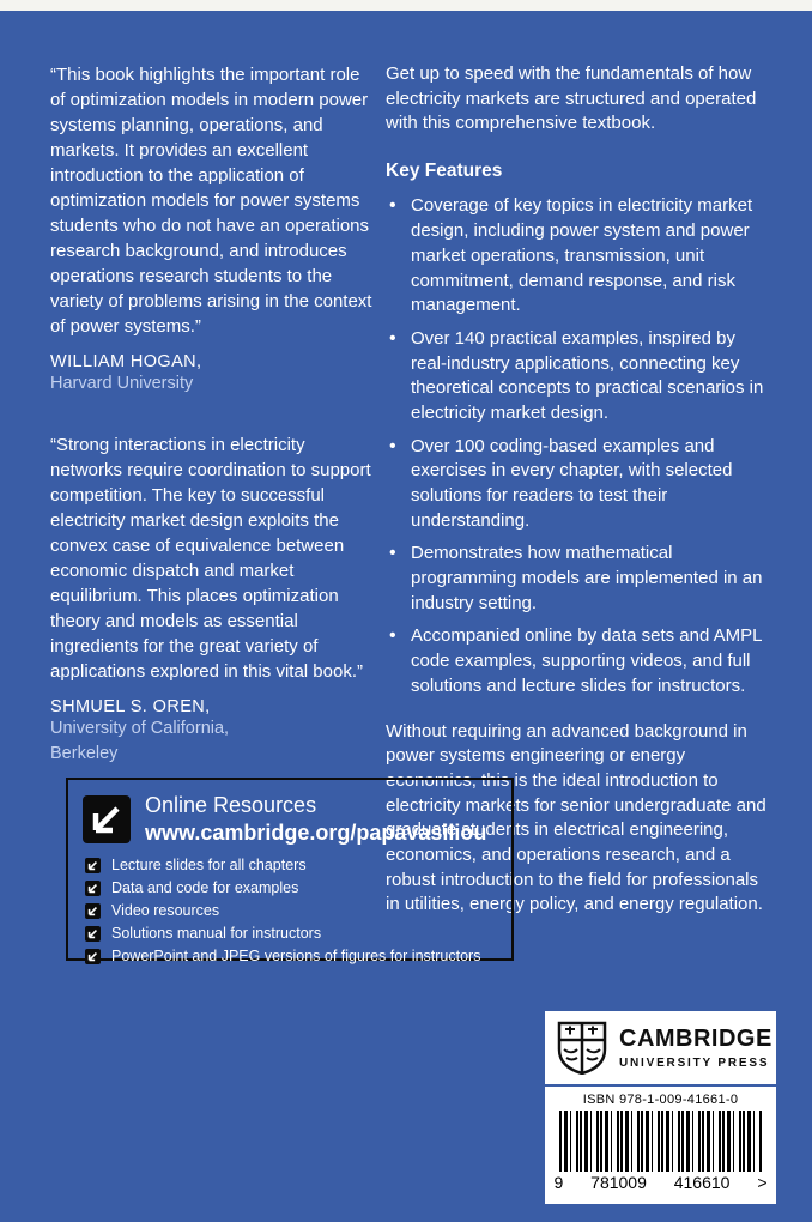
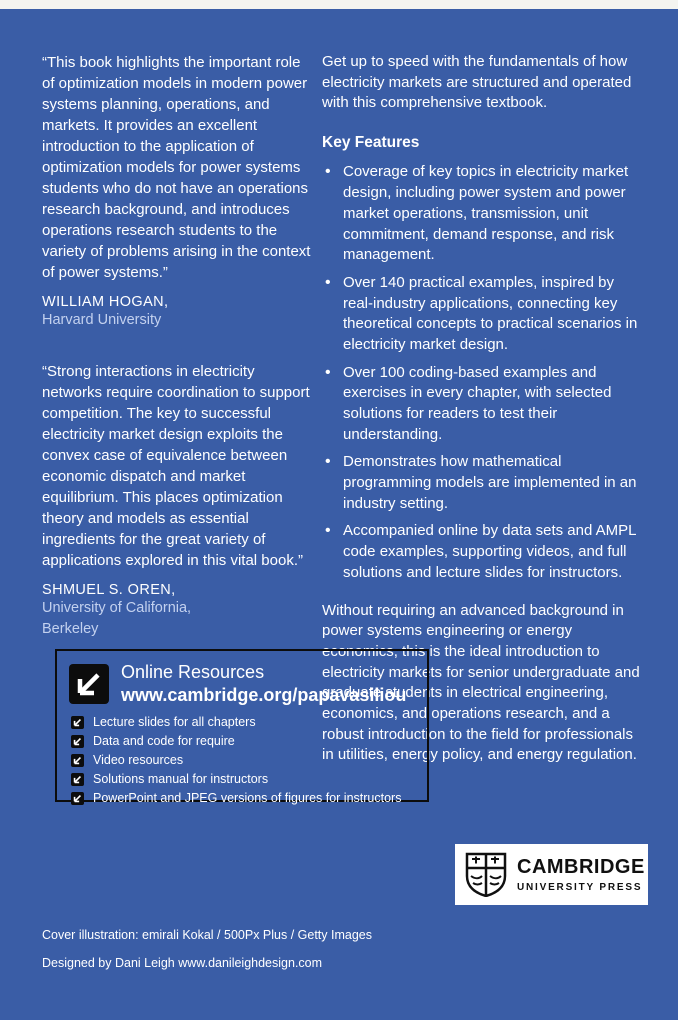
  “This book highlights the important role of optimization models in modern power systems planning, operations, and markets. It provides an excellent introduction to the application of optimization models for power systems students who do not have an operations research background, and introduces operations research students to the variety of problems arising in the context of power systems.”
  WILLIAM HOGAN,
  Harvard University
  “Strong interactions in electricity networks require coordination to support competition. The key to successful electricity market design exploits the convex case of equivalence between economic dispatch and market equilibrium. This places optimization theory and models as essential ingredients for the great variety of applications explored in this vital book.”
  SHMUEL S. OREN,
  University of California,
  Berkeley
  Get up to speed with the fundamentals of how electricity markets are structured and operated with this comprehensive textbook.
  Key Features
  Coverage of key topics in electricity market design, including power system and power market operations, transmission, unit commitment, demand response, and risk management.
  Over 140 practical examples, inspired by real-industry applications, connecting key theoretical concepts to practical scenarios in electricity market design.
  Over 100 coding-based examples and exercises in every chapter, with selected solutions for readers to test their understanding.
  Demonstrates how mathematical programming models are implemented in an industry setting.
  Accompanied online by data sets and AMPL code examples, supporting videos, and full solutions and lecture slides for instructors.
  Without requiring an advanced background in power systems engineering or energy economics, this is the ideal introduction to electricity markets for senior undergraduate and graduate students in electrical engineering, economics, and operations research, and a robust introduction to the field for professionals in utilities, energy policy, and energy regulation.
  Online Resources
  www.cambridge.org/papavasiliou
  Lecture slides for all chapters
- Data and code for examples
+ Data and code for require
  Video resources
  Solutions manual for instructors
  PowerPoint and JPEG versions of figures for instructors
+ Cover illustration: emirali Kokal / 500Px Plus / Getty Images
+ Designed by Dani Leigh www.danileighdesign.com
  CAMBRIDGE
  UNIVERSITY PRESS
- ISBN 978-1-009-41661-0
- 9
- 781009
- 416610
- >
